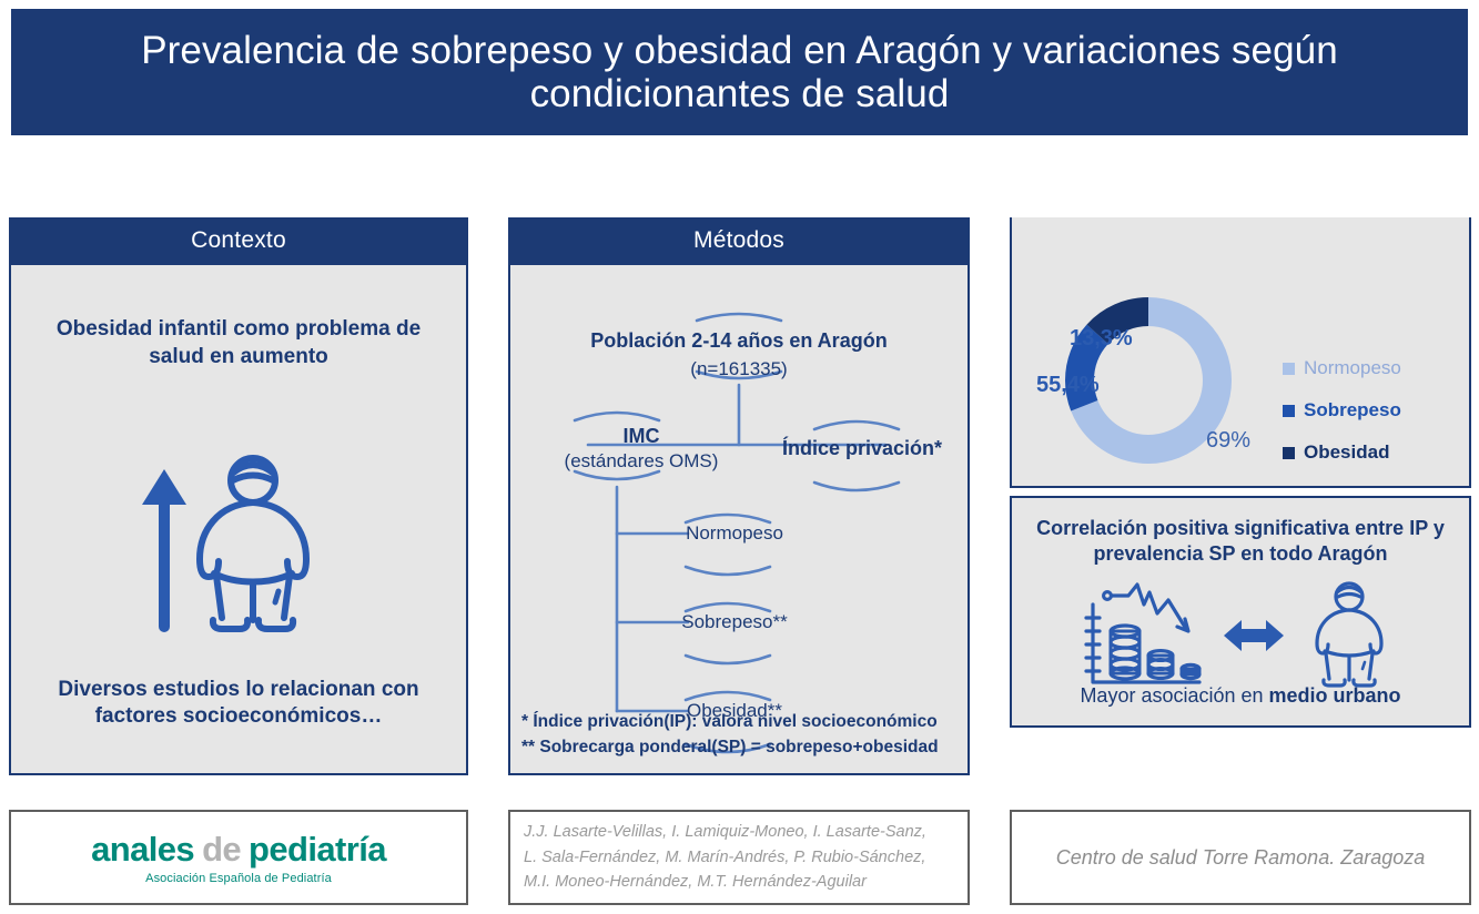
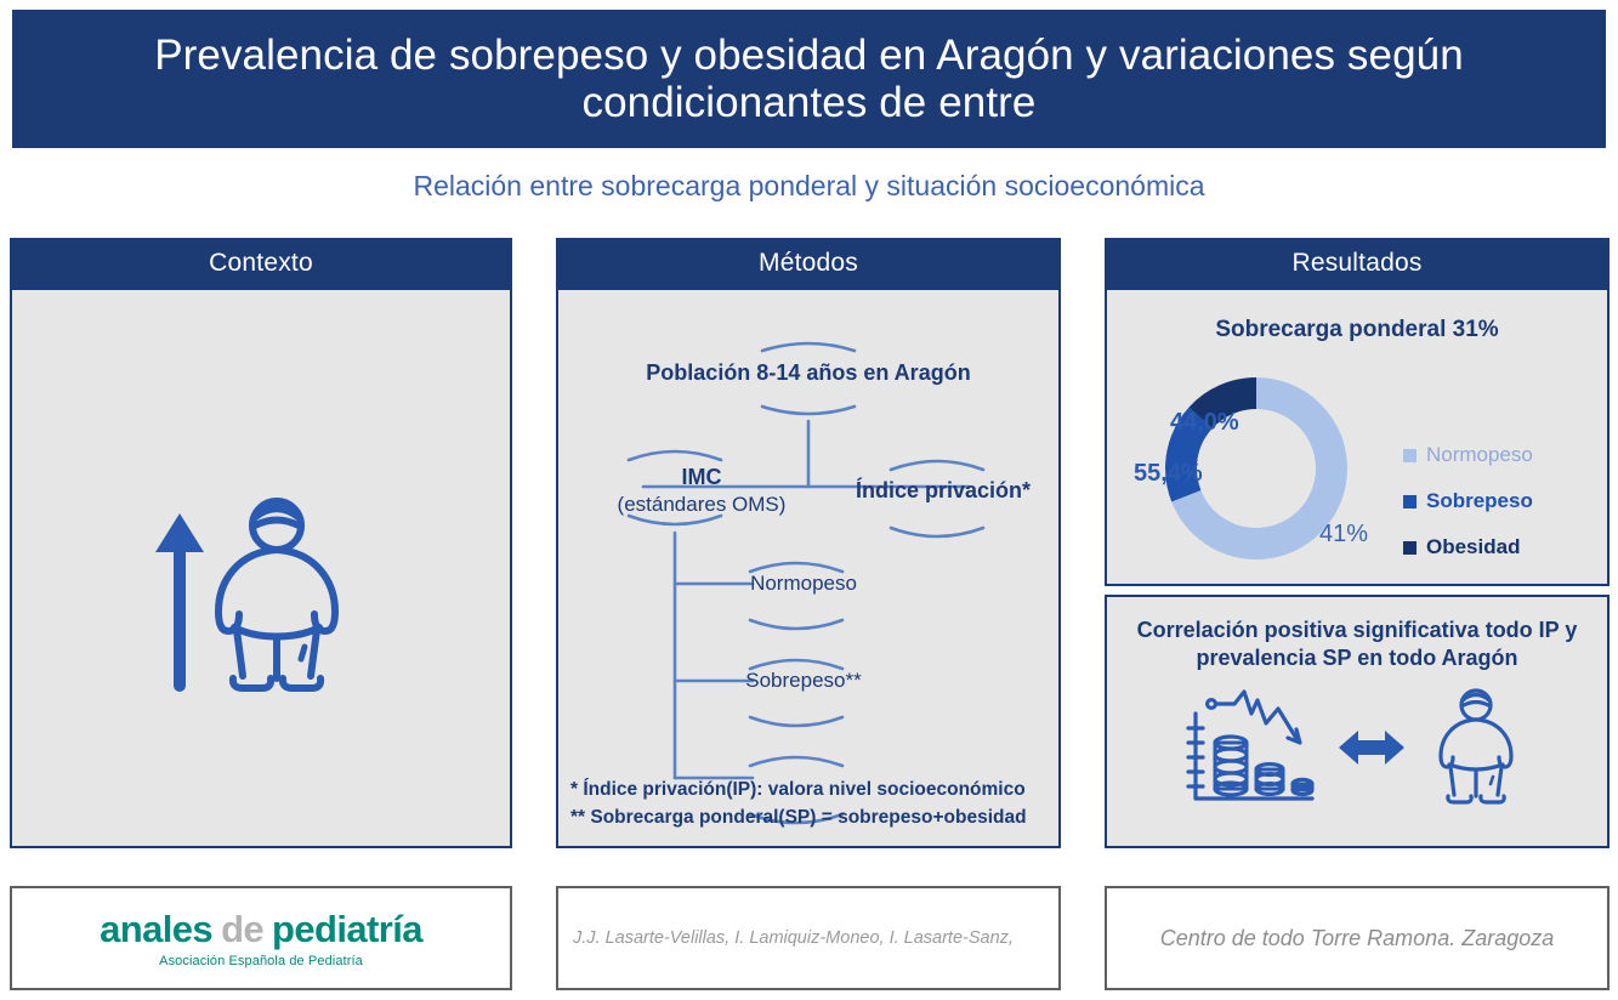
- Prevalencia de sobrepeso y obesidad en Aragón y variaciones según condicionantes de salud
+ Prevalencia de sobrepeso y obesidad en Aragón y variaciones según condicionantes de entre
+ Relación entre sobrecarga ponderal y situación socioeconómica
  Contexto
- Obesidad infantil como problema de salud en aumento
- Diversos estudios lo relacionan con factores socioeconómicos…
  Métodos
- Población 2-14 años en Aragón
+ Población 8-14 años en Aragón
- (n=161335)
  IMC
  (estándares OMS)
  Índice privación*
  Normopeso
  Sobrepeso**
- Obesidad**
  * Índice privación(IP): valora nivel socioeconómico
  ** Sobrecarga ponderal(SP) = sobrepeso+obesidad
+ Resultados
+ Sobrecarga ponderal 31%
- 13,3%
+ 44,0%
  55,4%
- 69%
+ 41%
  Normopeso
  Sobrepeso
  Obesidad
- Correlación positiva significativa entre IP y prevalencia SP en todo Aragón
+ Correlación positiva significativa todo IP y prevalencia SP en todo Aragón
- Mayor asociación en medio urbano
  anales de pediatría
  Asociación Española de Pediatría
  J.J. Lasarte-Velillas, I. Lamiquiz-Moneo, I. Lasarte-Sanz,
- L. Sala-Fernández, M. Marín-Andrés, P. Rubio-Sánchez,
- M.I. Moneo-Hernández, M.T. Hernández-Aguilar
- Centro de salud Torre Ramona. Zaragoza
+ Centro de todo Torre Ramona. Zaragoza
